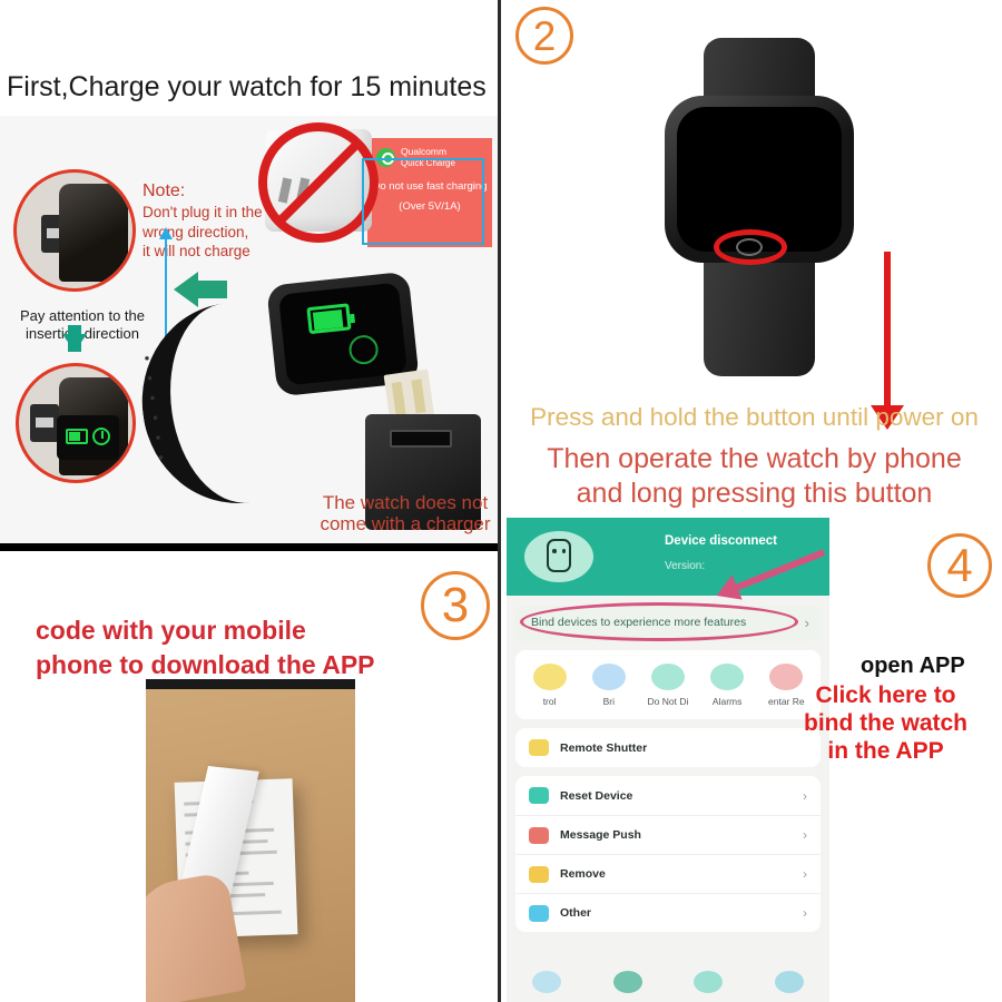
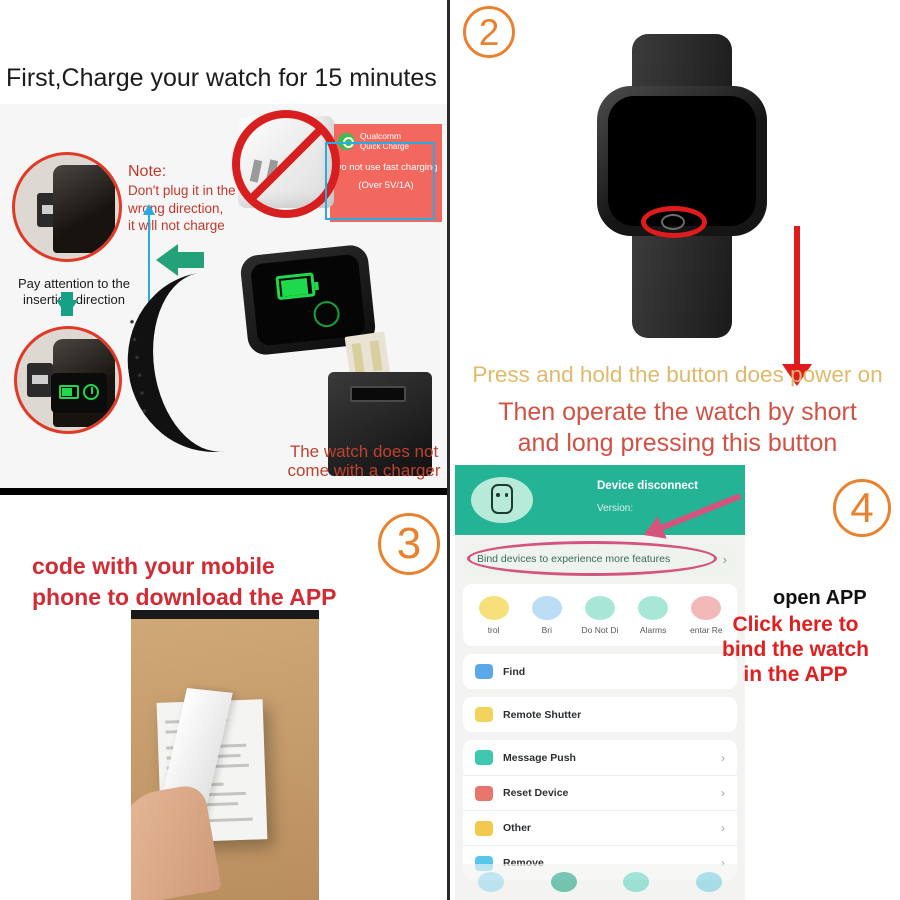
  First,Charge your watch for 15 minutes
  Note:
  Don't plug it in the
  wrg direction,
  it wll not charge
  Pay attention to the
  insert direction
  Qualcomm
  Quick Charge
  o not use fast charging
  (Over 5V/1A)
  The watch does not
  come with a charger
  2
- Press and hold the button until power on
+ Press and hold the button does power on
- Then operate the watch by phone
+ Then operate the watch by short
  and long pressing this button
  code with your mobile
  phone to download the APP
  3
  Device disconnect
  Version:
  Bind devices to experience more features
  ›
  trol
  Bri
  Do Not Di
  Alarms
  entar Re
+ Find
  Remote Shutter
- Reset Device
+ Message Push
  ›
- Message Push
+ Reset Device
  ›
- Remove
+ Other
  ›
- Other
+ Remove
  ›
  4
  open APP
  Click here to
  bind the watch
  in the APP
